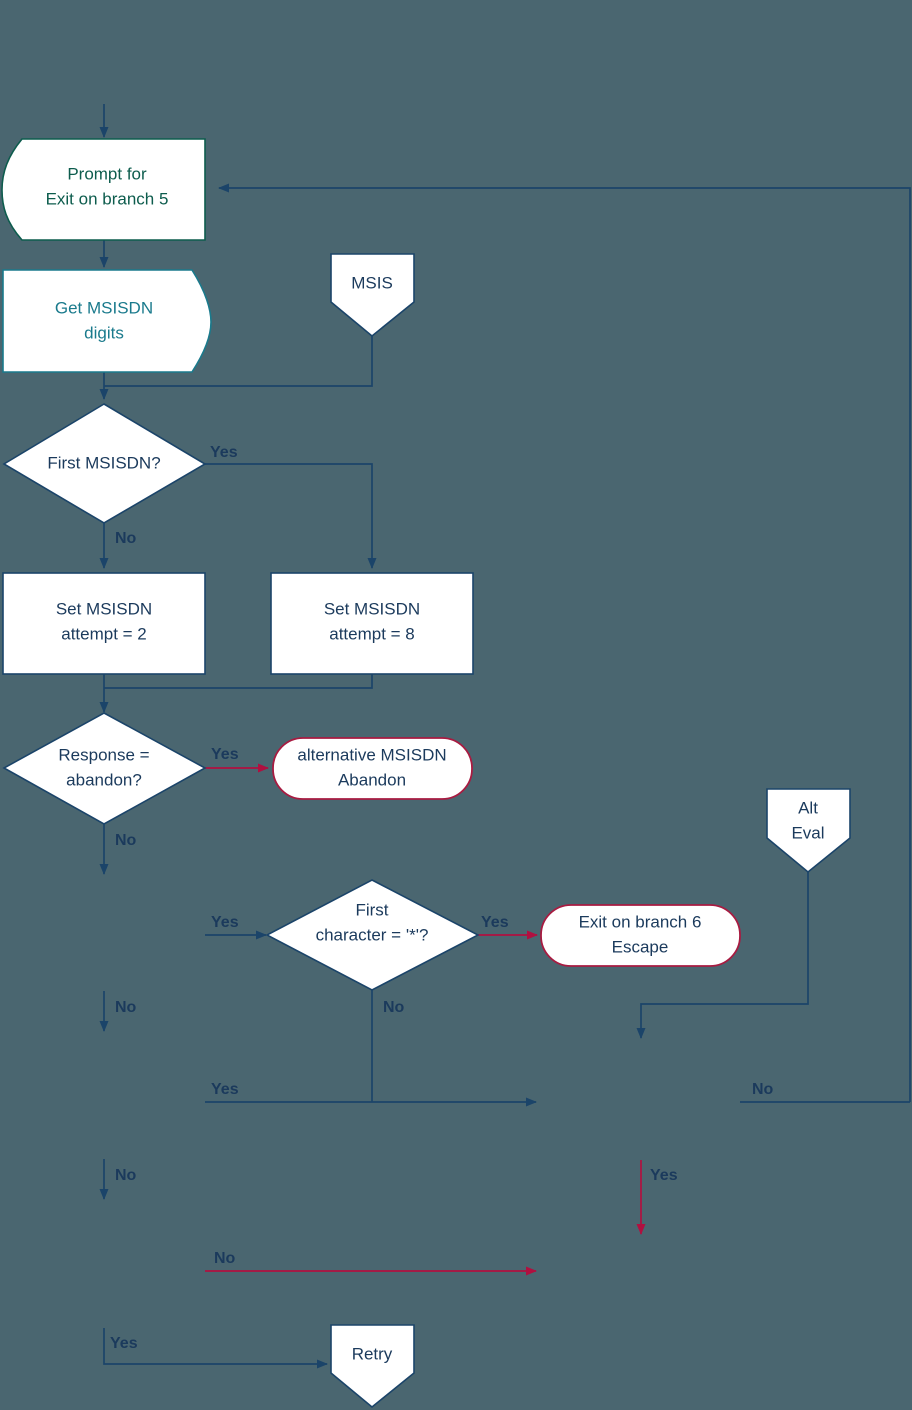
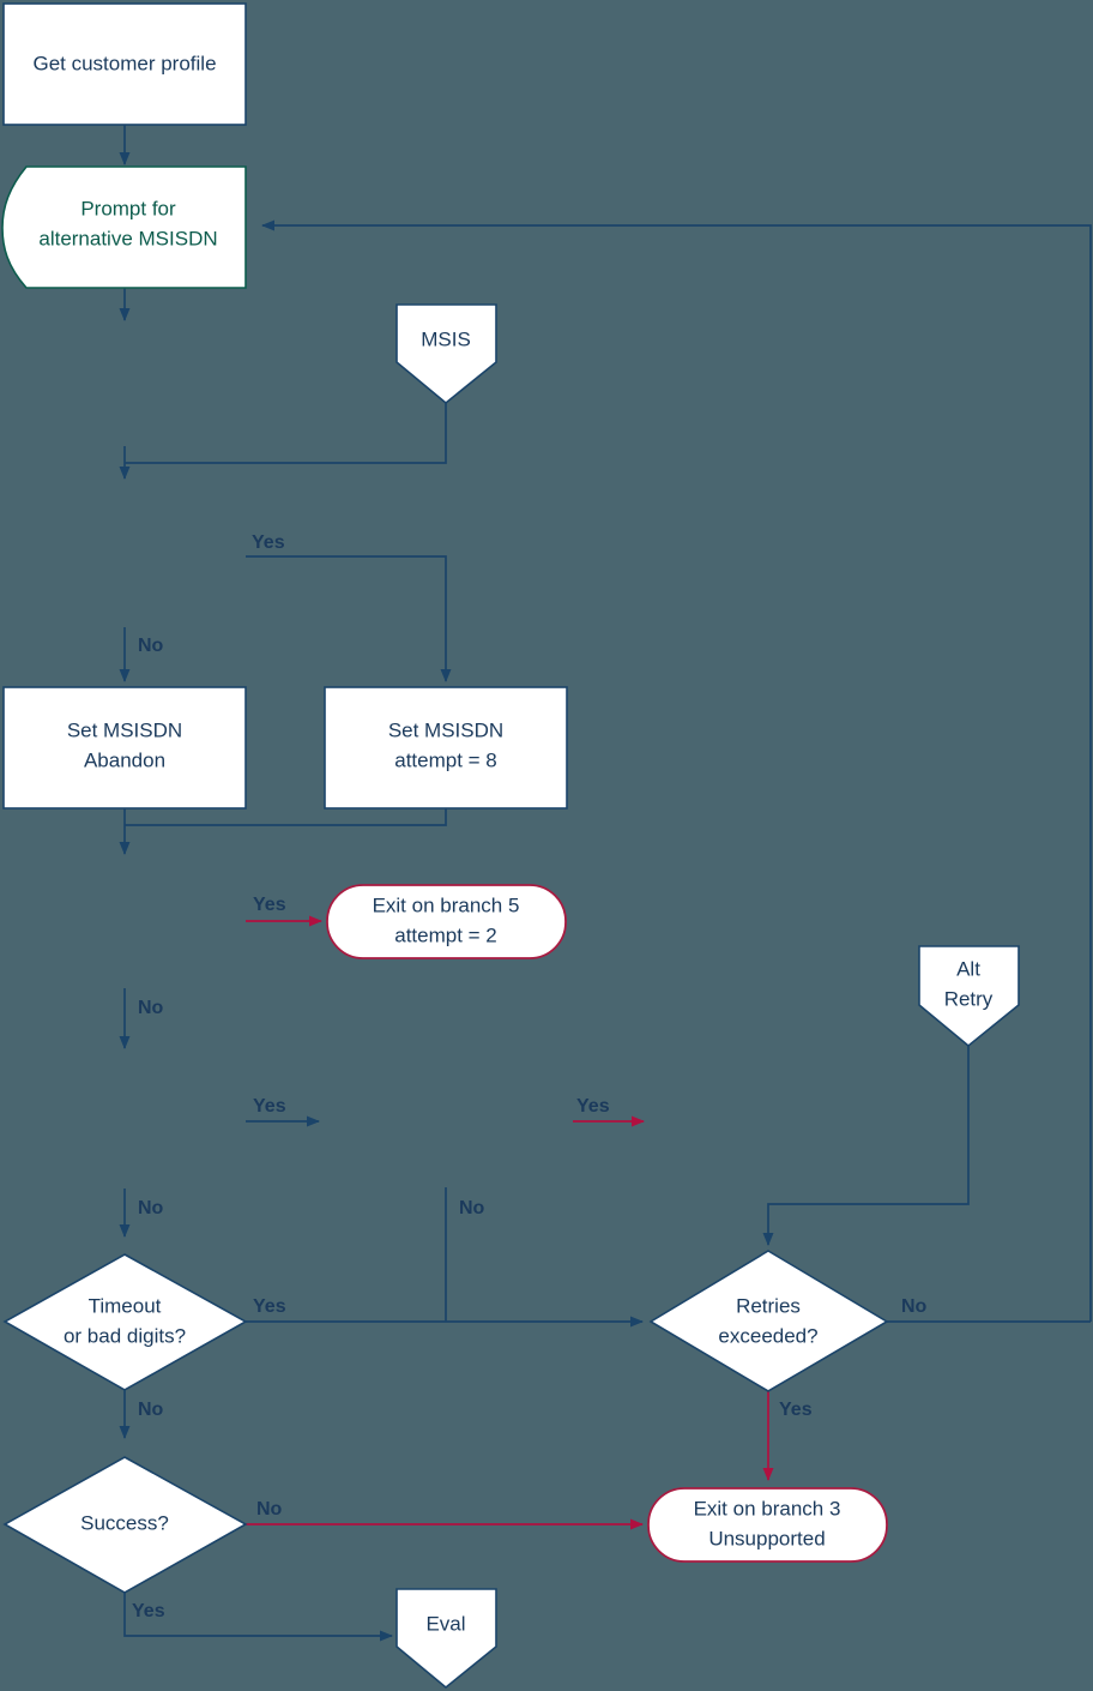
+ Get customer profile
  Prompt for
- Exit on branch 5
+ alternative MSISDN
- Get MSISDN
- digits
  MSIS
- First MSISDN?
  Set MSISDN
- attempt = 2
+ Abandon
  Set MSISDN
  attempt = 8
- Response =
- abandon?
- alternative MSISDN
+ Exit on branch 5
- Abandon
+ attempt = 2
- First
- character = '*'?
- Exit on branch 6
- Escape
  Alt
- Eval
+ Retry
+ Timeout
+ or bad digits?
+ Retries
+ exceeded?
+ Success?
+ Exit on branch 3
+ Unsupported
- Retry
+ Eval
  Yes
  No
  Yes
  No
  Yes
  No
  Yes
  No
  Yes
  No
  No
  Yes
  No
  Yes
